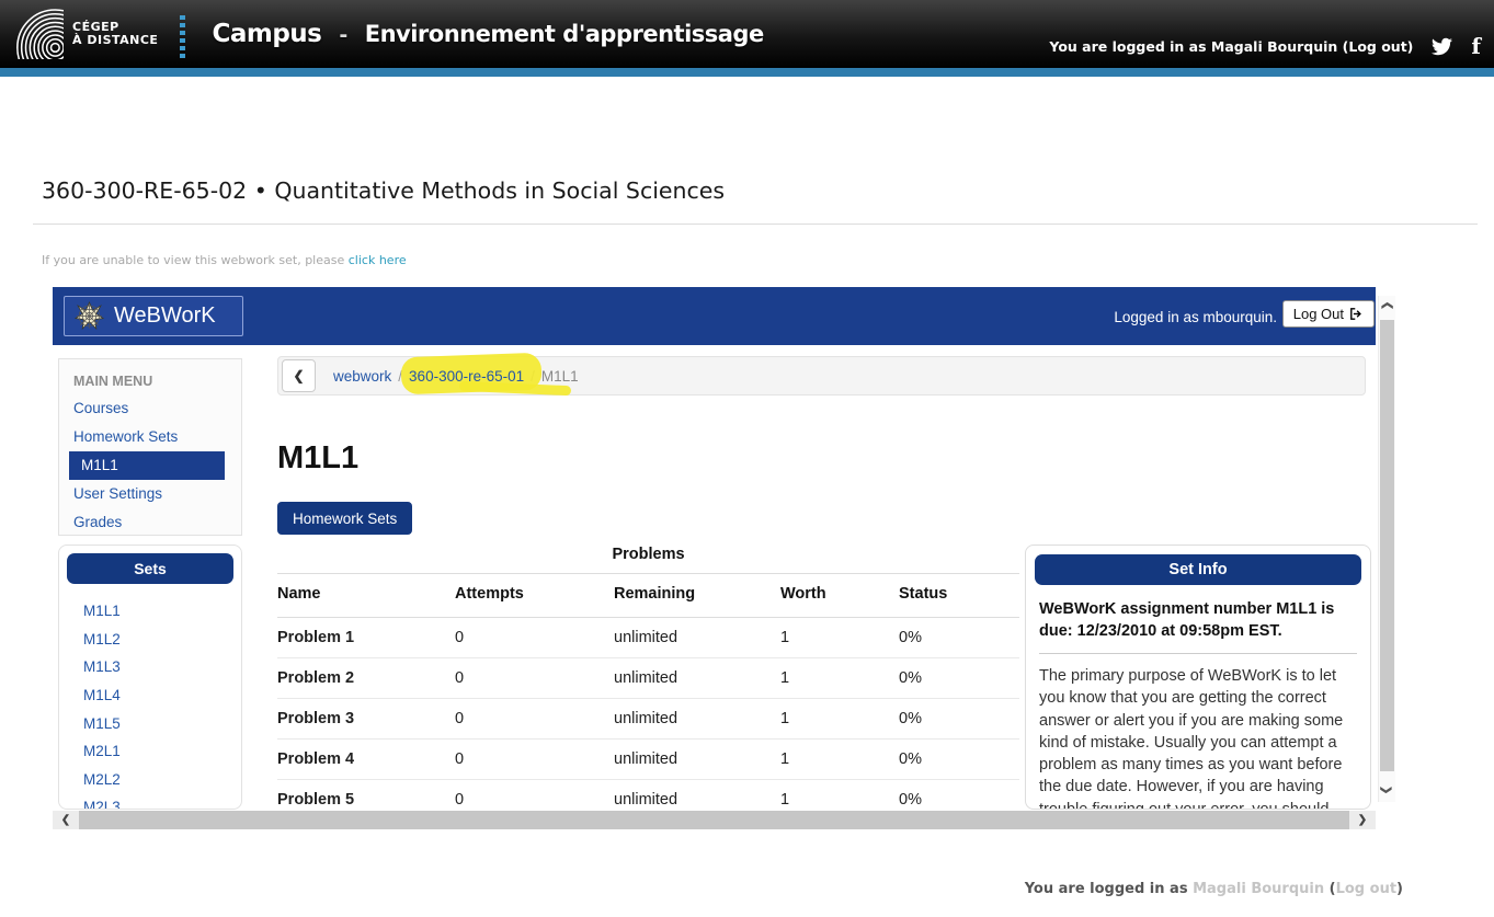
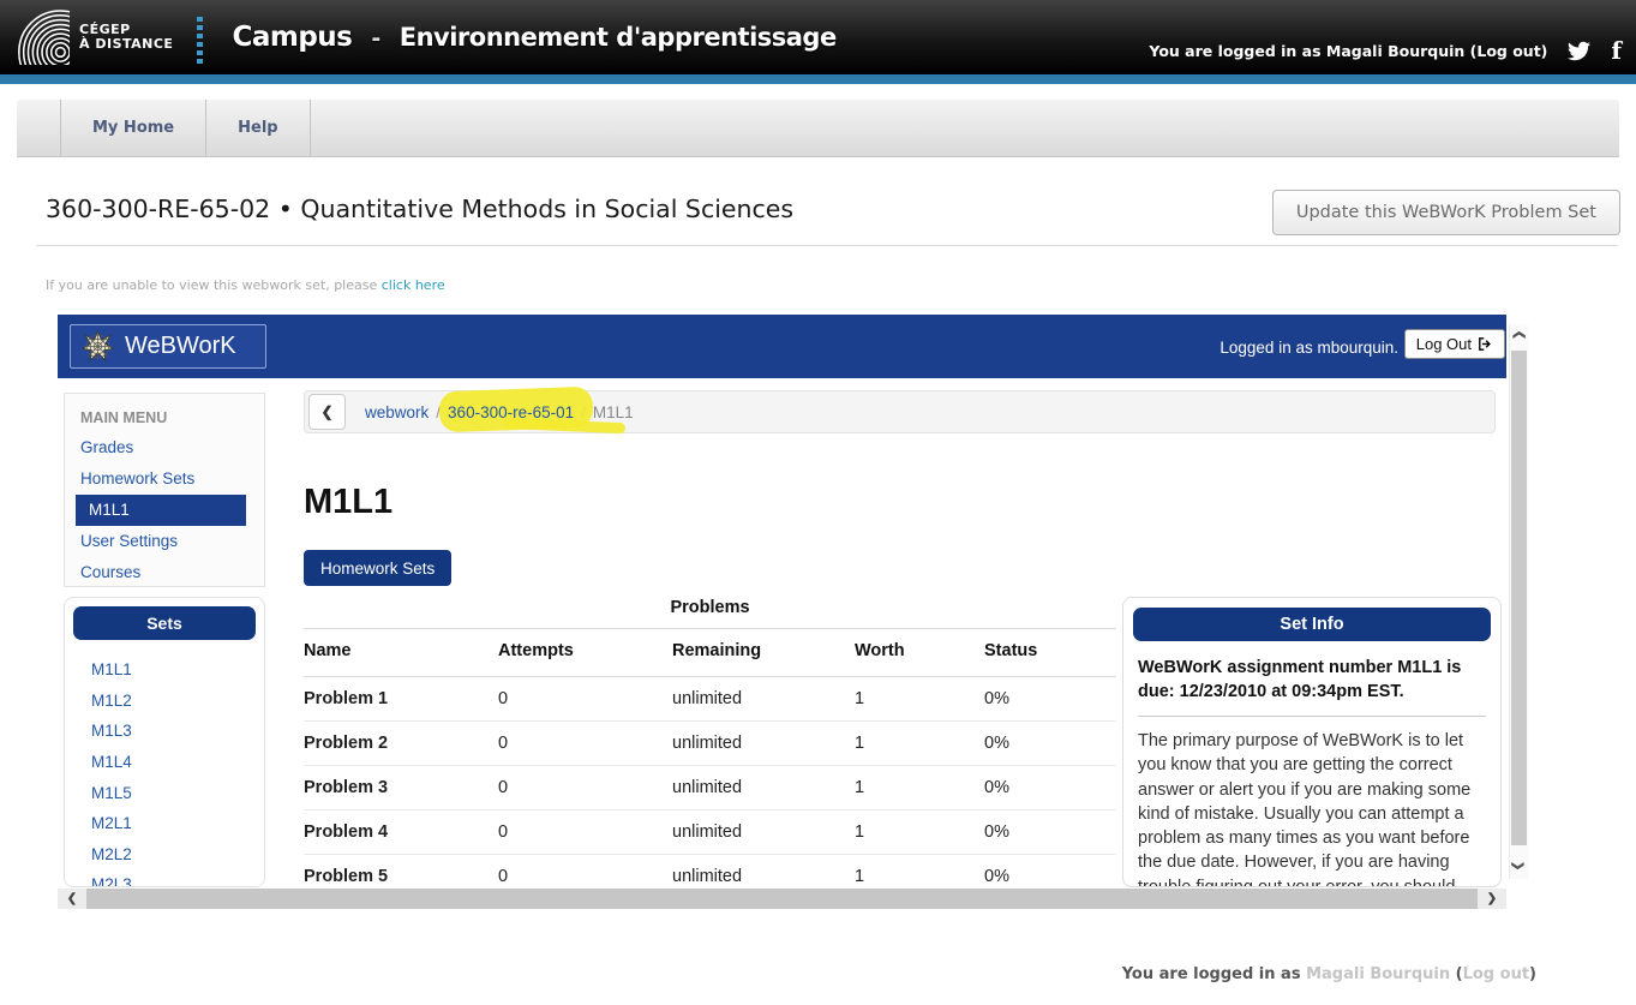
  CÉGEP
  À DISTANCE
  Campus
  -
  Environnement d'apprentissage
  You are logged in as Magali Bourquin (Log out)
  f
+ My Home
+ Help
  360-300-RE-65-02 • Quantitative Methods in Social Sciences
+ Update this WeBWorK Problem Set
  If you are unable to view this webwork set, please click here
  WeBWorK
  Logged in as mbourquin.
  Log Out
  ❮
  webwork
  360-300-re-65-01
  M1L1
  MAIN MENU
- Courses
+ Grades
  Homework Sets
  M1L1
  User Settings
- Grades
+ Courses
  Sets
  M1L1
  M1L2
  M1L3
  M1L4
  M1L5
  M2L1
  M2L2
  M2L3
  M1L1
  Homework Sets
  Problems
  Name	Attempts	Remaining	Worth	Status
  Problem 1	0	unlimited	1	0%
  Problem 2	0	unlimited	1	0%
  Problem 3	0	unlimited	1	0%
  Problem 4	0	unlimited	1	0%
  Problem 5	0	unlimited	1	0%
  Set Info
- WeBWorK assignment number M1L1 is due: 12/23/2010 at 09:58pm EST.
+ WeBWorK assignment number M1L1 is due: 12/23/2010 at 09:34pm EST.
  The primary purpose of WeBWorK is to let you know that you are getting the correct answer or alert you if you are making some kind of mistake. Usually you can attempt a problem as many times as you want before the due date. However, if you are having
  ❮
  ❯
  You are logged in as Magali Bourquin (Log out)
